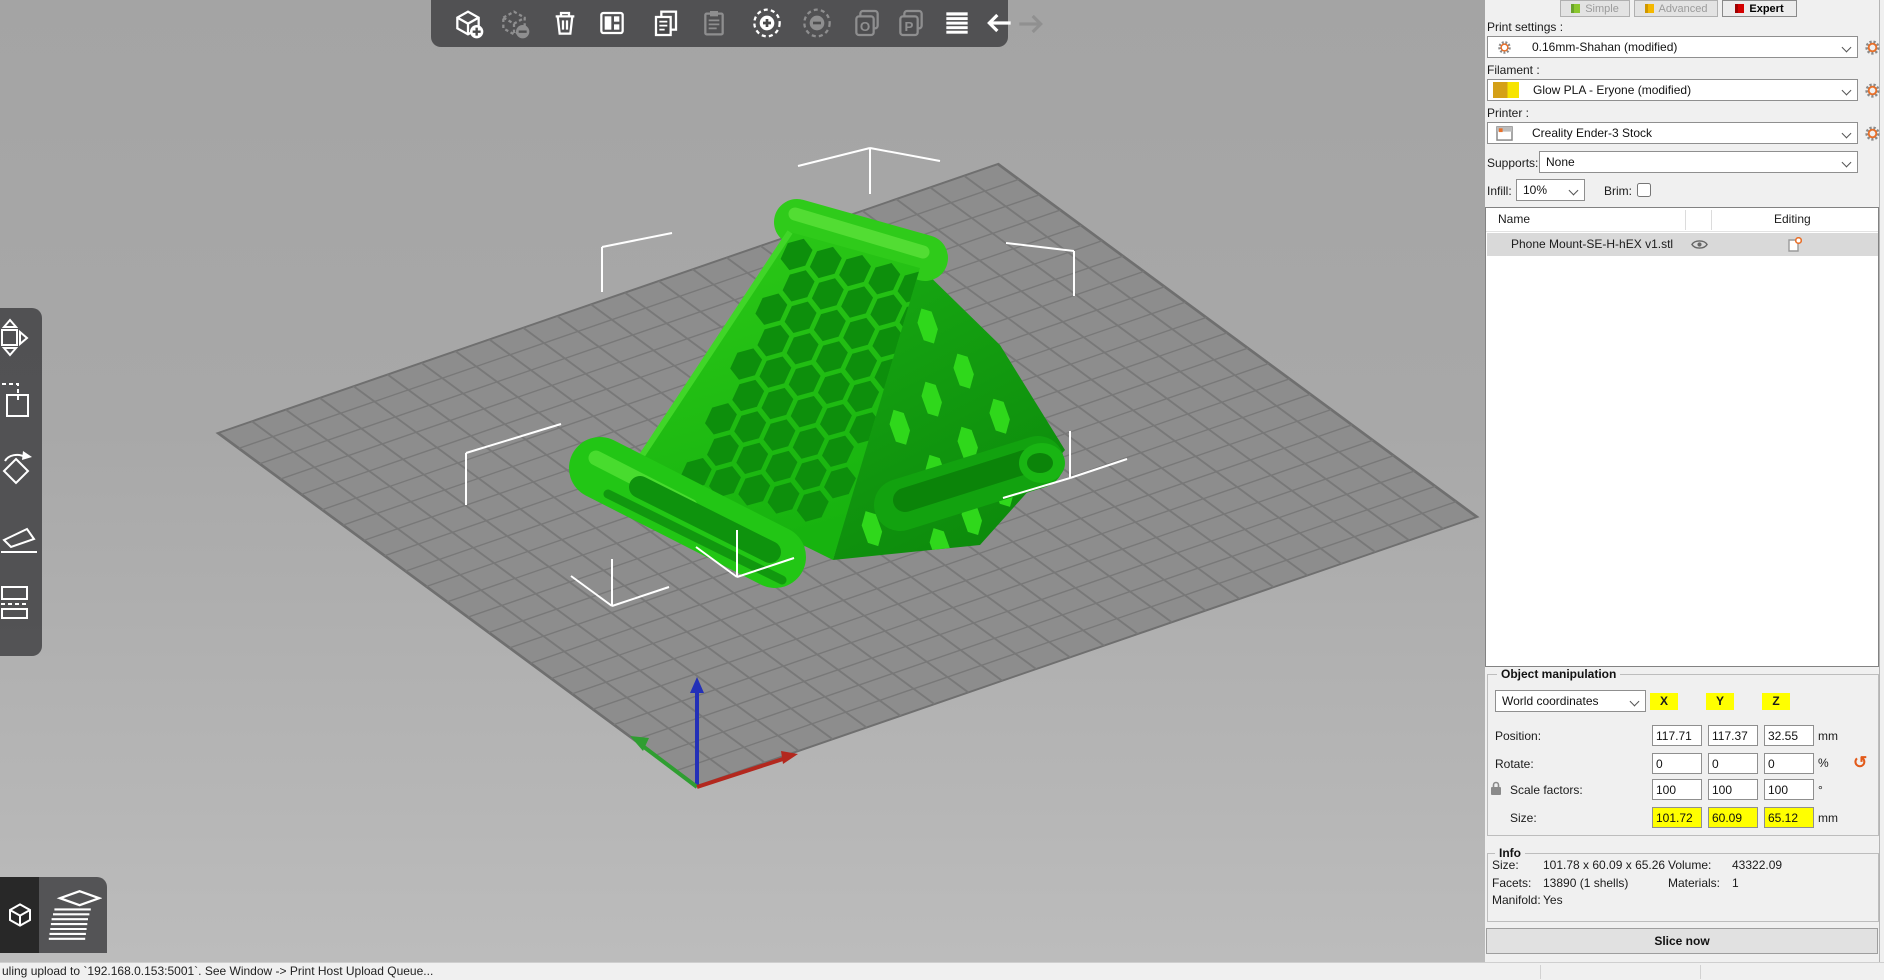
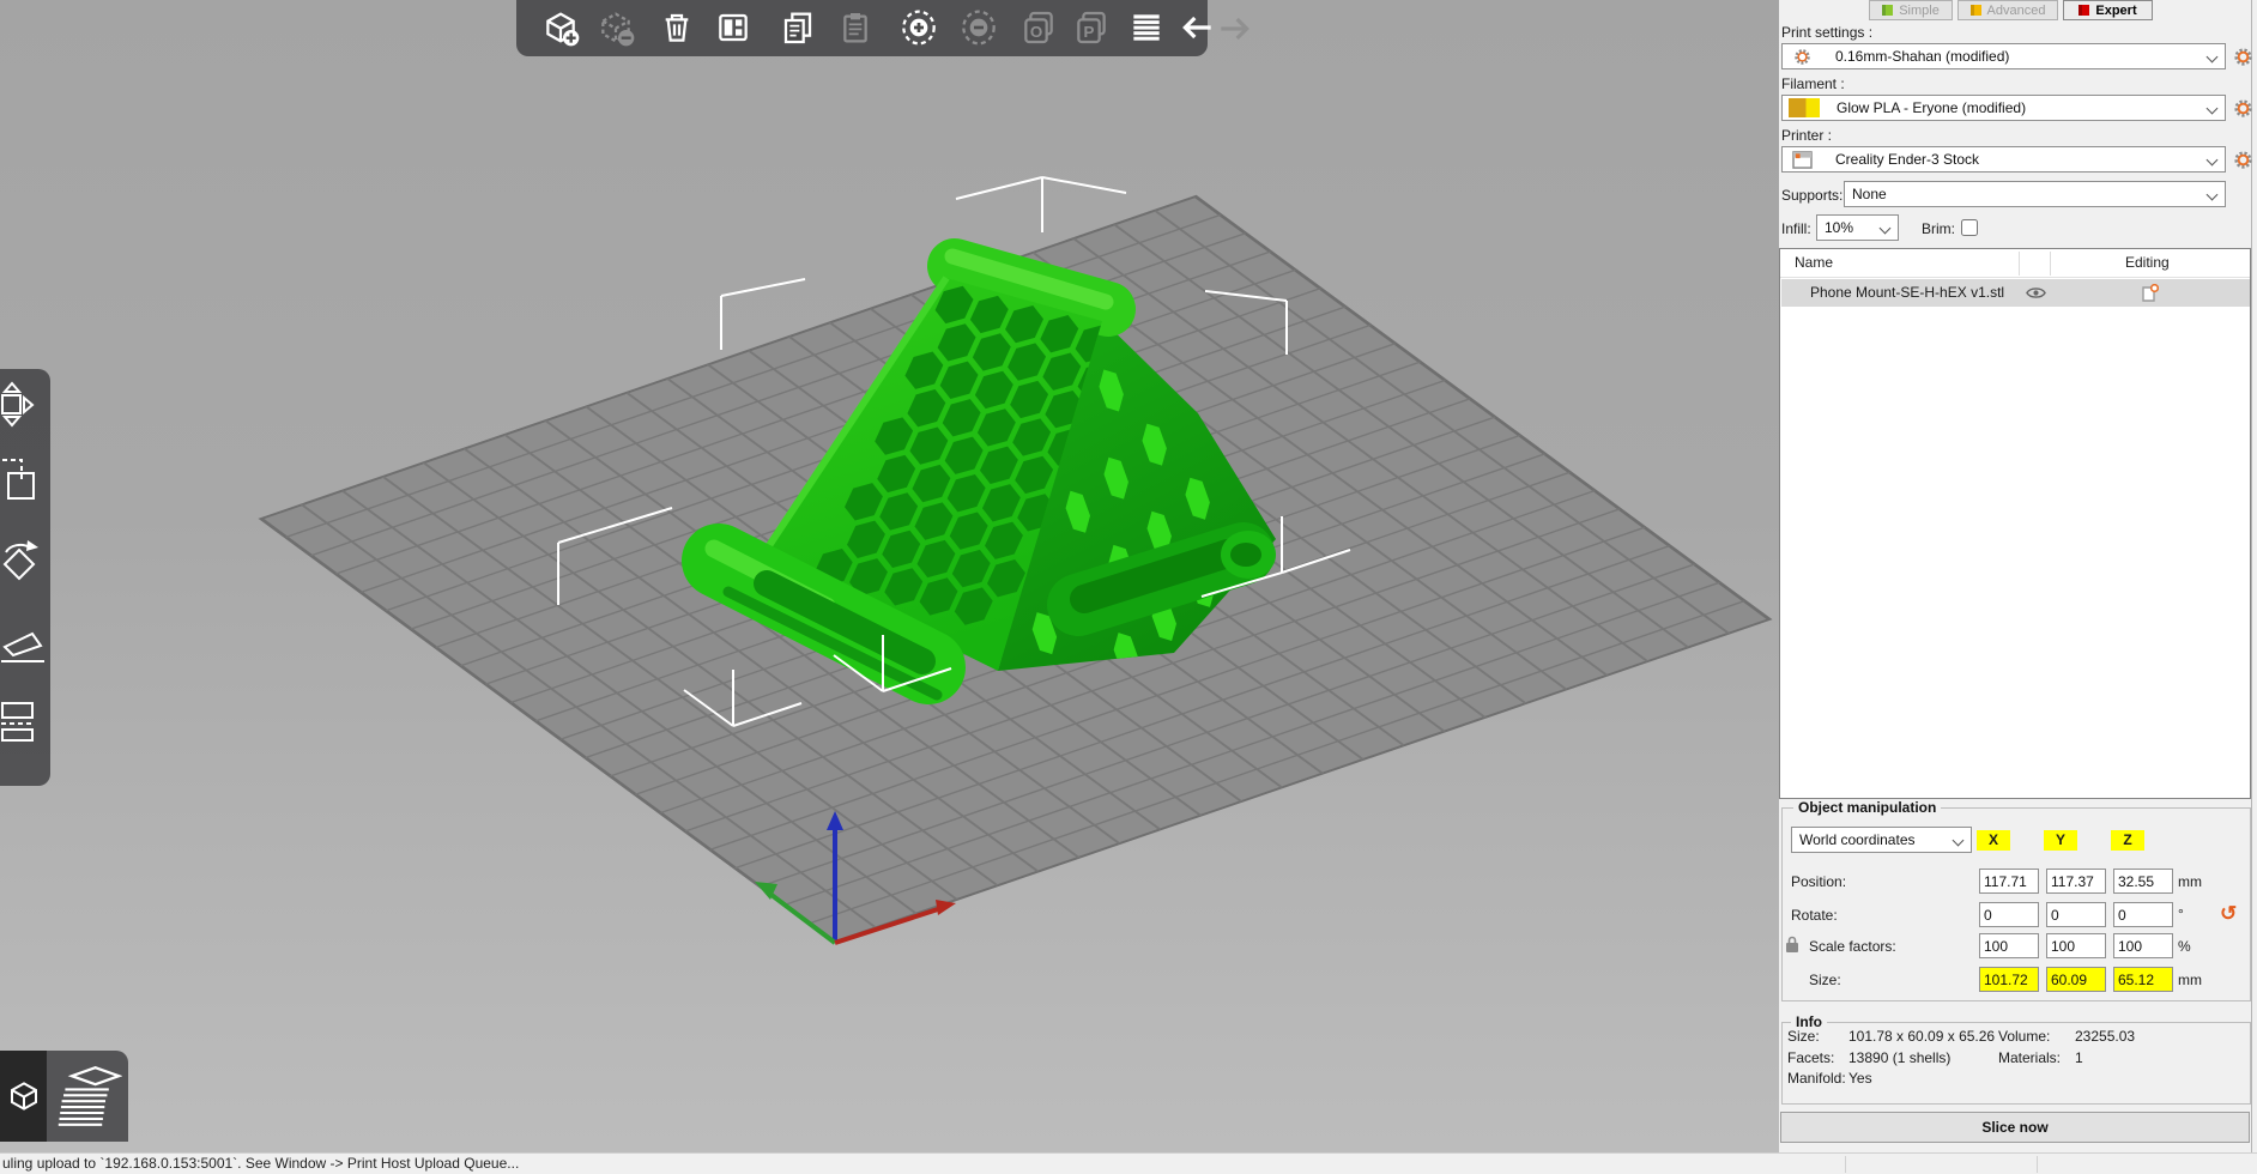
  O
  P
  Simple
  Advanced
  Expert
  Print settings :
  0.16mm-Shahan (modified)
  Filament :
  Glow PLA - Eryone (modified)
  Printer :
  Creality Ender-3 Stock
  Supports:
  None
  Infill:
  10%
  Brim:
  Name
  Editing
  Phone Mount-SE-H-hEX v1.stl
  Object manipulation
  World coordinates
  X
  Y
  Z
  Position:
  117.71
  117.37
  32.55
  mm
  Rotate:
  0
  0
  0
- %
+ °
  Scale factors:
  100
  100
  100
- °
+ %
  Size:
  101.72
  60.09
  65.12
  mm
  Info
  Size:
  101.78 x 60.09 x 65.26
  Volume:
- 43322.09
+ 23255.03
  Facets:
  13890 (1 shells)
  Materials:
  1
  Manifold:
  Yes
  Slice now
  uling upload to `192.168.0.153:5001`. See Window -> Print Host Upload Queue...
